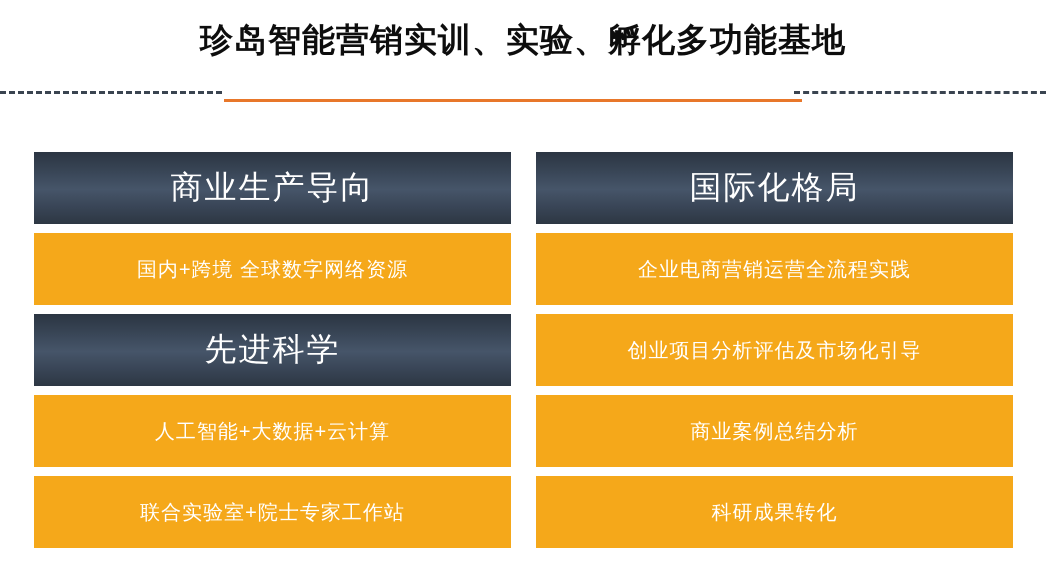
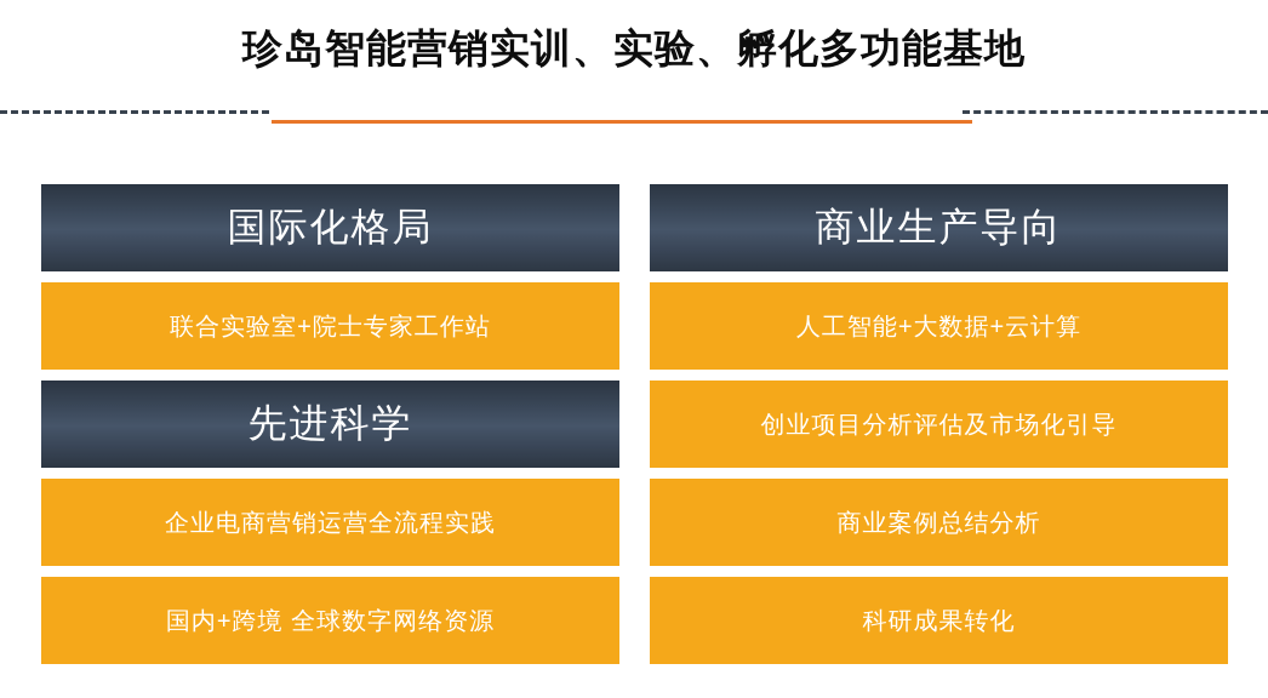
  珍岛智能营销实训、实验、孵化多功能基地
- 商业生产导向
+ 国际化格局
- 国内+跨境 全球数字网络资源
+ 联合实验室+院士专家工作站
  先进科学
- 人工智能+大数据+云计算
+ 企业电商营销运营全流程实践
- 联合实验室+院士专家工作站
+ 国内+跨境 全球数字网络资源
- 国际化格局
+ 商业生产导向
- 企业电商营销运营全流程实践
+ 人工智能+大数据+云计算
  创业项目分析评估及市场化引导
  商业案例总结分析
  科研成果转化
